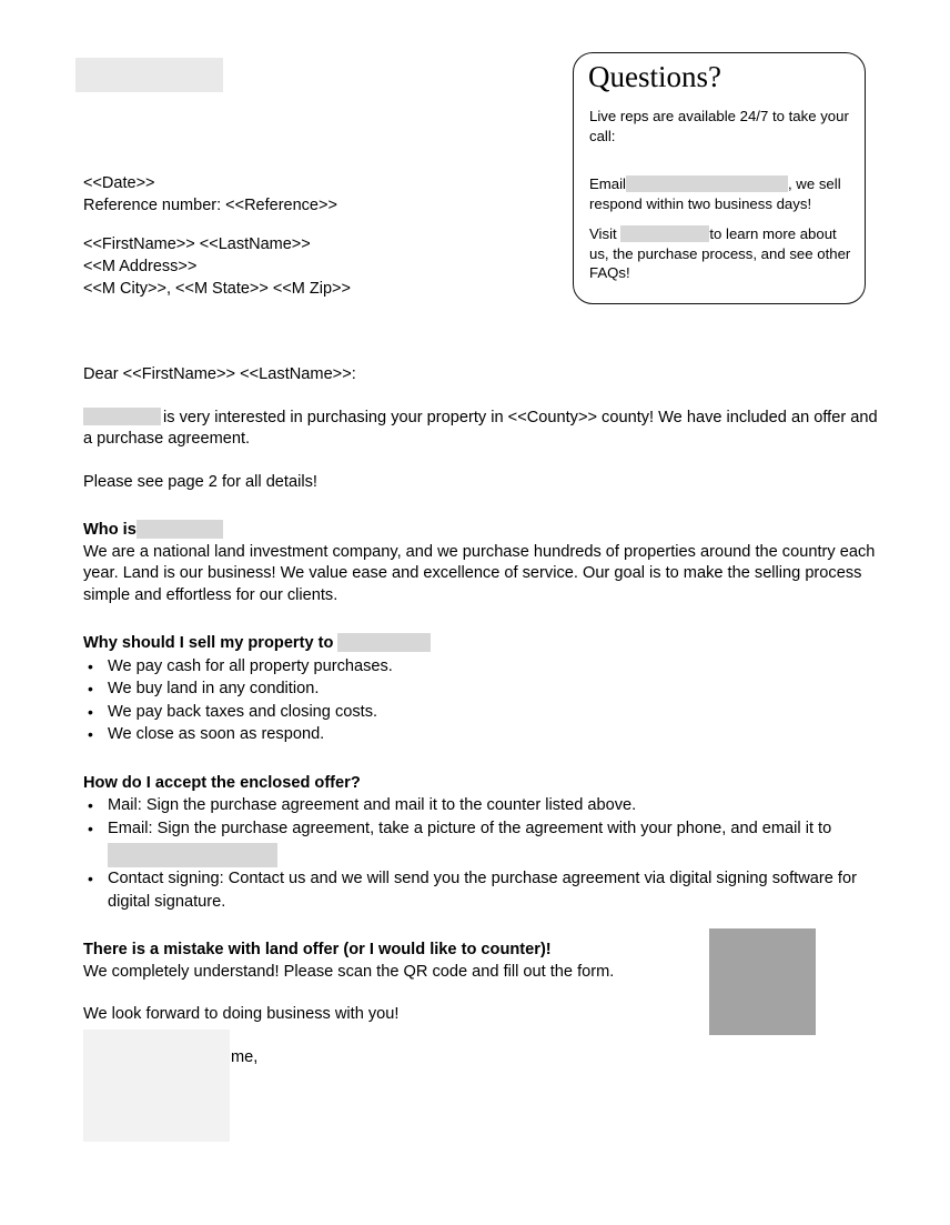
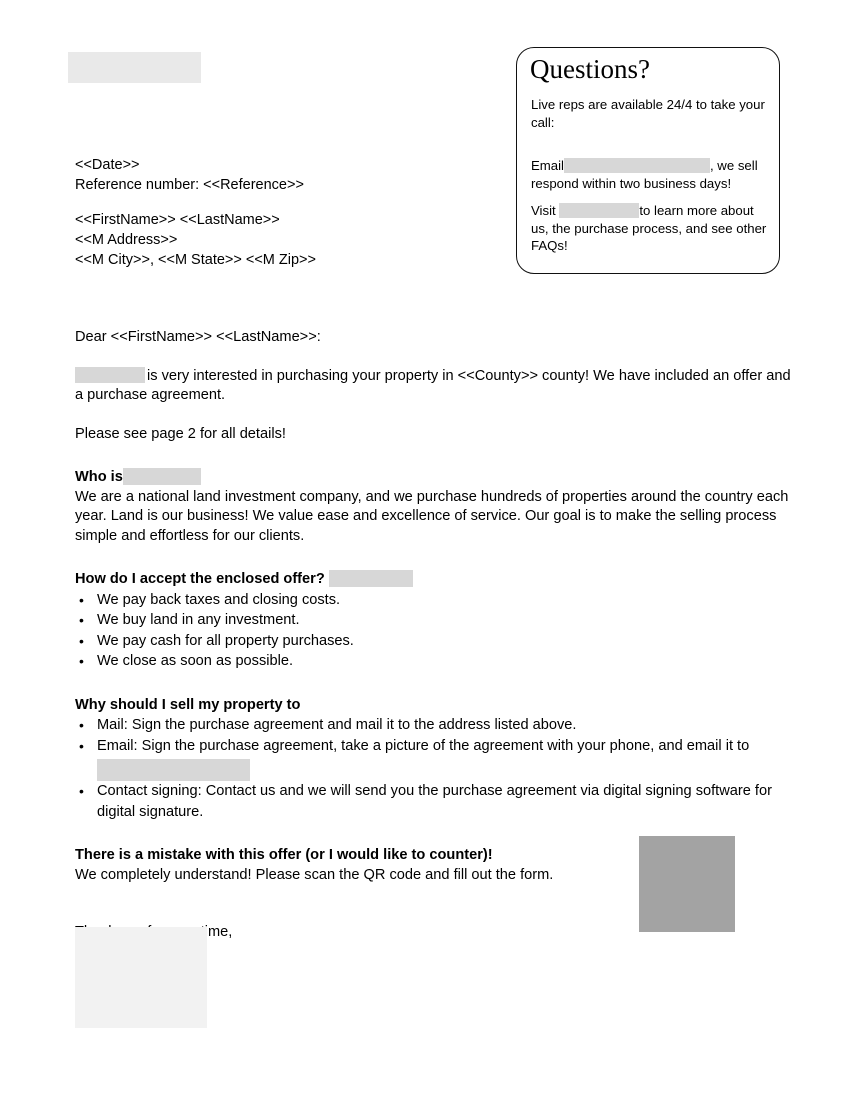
  <<Date>>
  Reference number: <<Reference>>
  <<FirstName>> <<LastName>>
  <<M Address>>
  <<M City>>, <<M State>> <<M Zip>>
  Questions?
- Live reps are available 24/7 to take your call:
+ Live reps are available 24/4 to take your call:
  Email , we sell respond within two business days!
  Visit to learn more about us, the purchase process, and see other FAQs!
  Dear <<FirstName>> <<LastName>>:
  is very interested in purchasing your property in <<County>> county! We have included an offer and a purchase agreement.
  Please see page 2 for all details!
  Who is
  We are a national land investment company, and we purchase hundreds of properties around the country each year. Land is our business! We value ease and excellence of service. Our goal is to make the selling process simple and effortless for our clients.
- Why should I sell my property to
+ How do I accept the enclosed offer?
- We pay cash for all property purchases.
+ We pay back taxes and closing costs.
- We buy land in any condition.
+ We buy land in any investment.
- We pay back taxes and closing costs.
+ We pay cash for all property purchases.
- We close as soon as respond.
+ We close as soon as possible.
- How do I accept the enclosed offer?
+ Why should I sell my property to
- Mail: Sign the purchase agreement and mail it to the counter listed above.
+ Mail: Sign the purchase agreement and mail it to the address listed above.
  Email: Sign the purchase agreement, take a picture of the agreement with your phone, and email it to
  Contact signing: Contact us and we will send you the purchase agreement via digital signing software for digital signature.
- There is a mistake with land offer (or I would like to counter)!
+ There is a mistake with this offer (or I would like to counter)!
  We completely understand! Please scan the QR code and fill out the form.
- We look forward to doing business with you!
